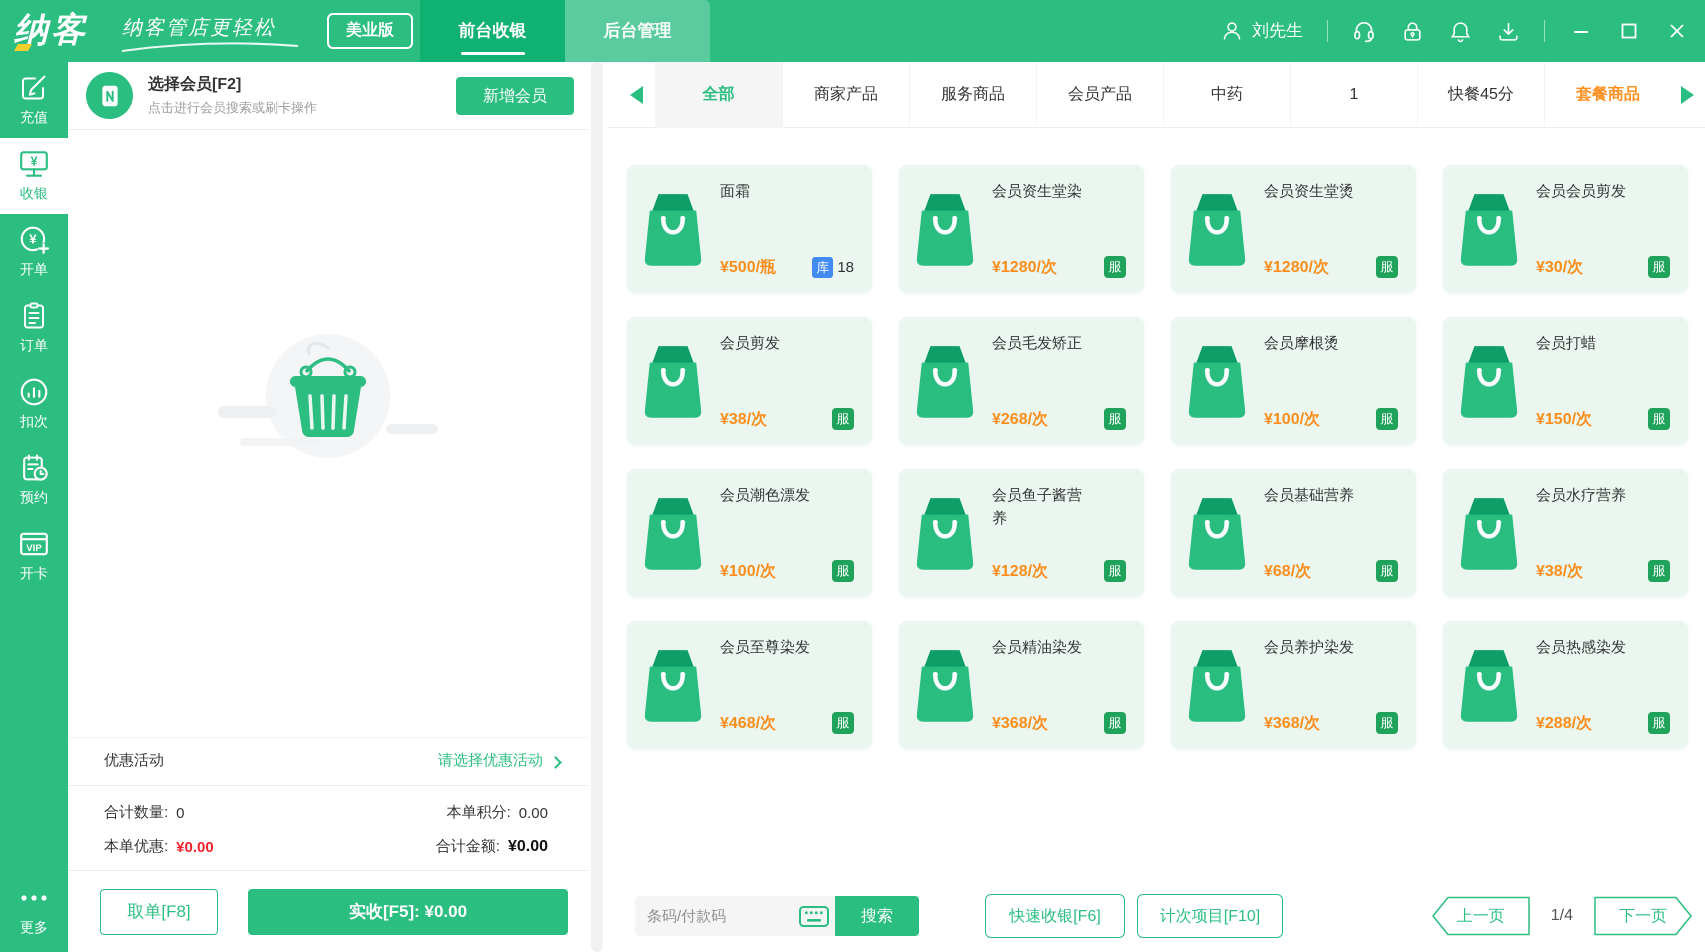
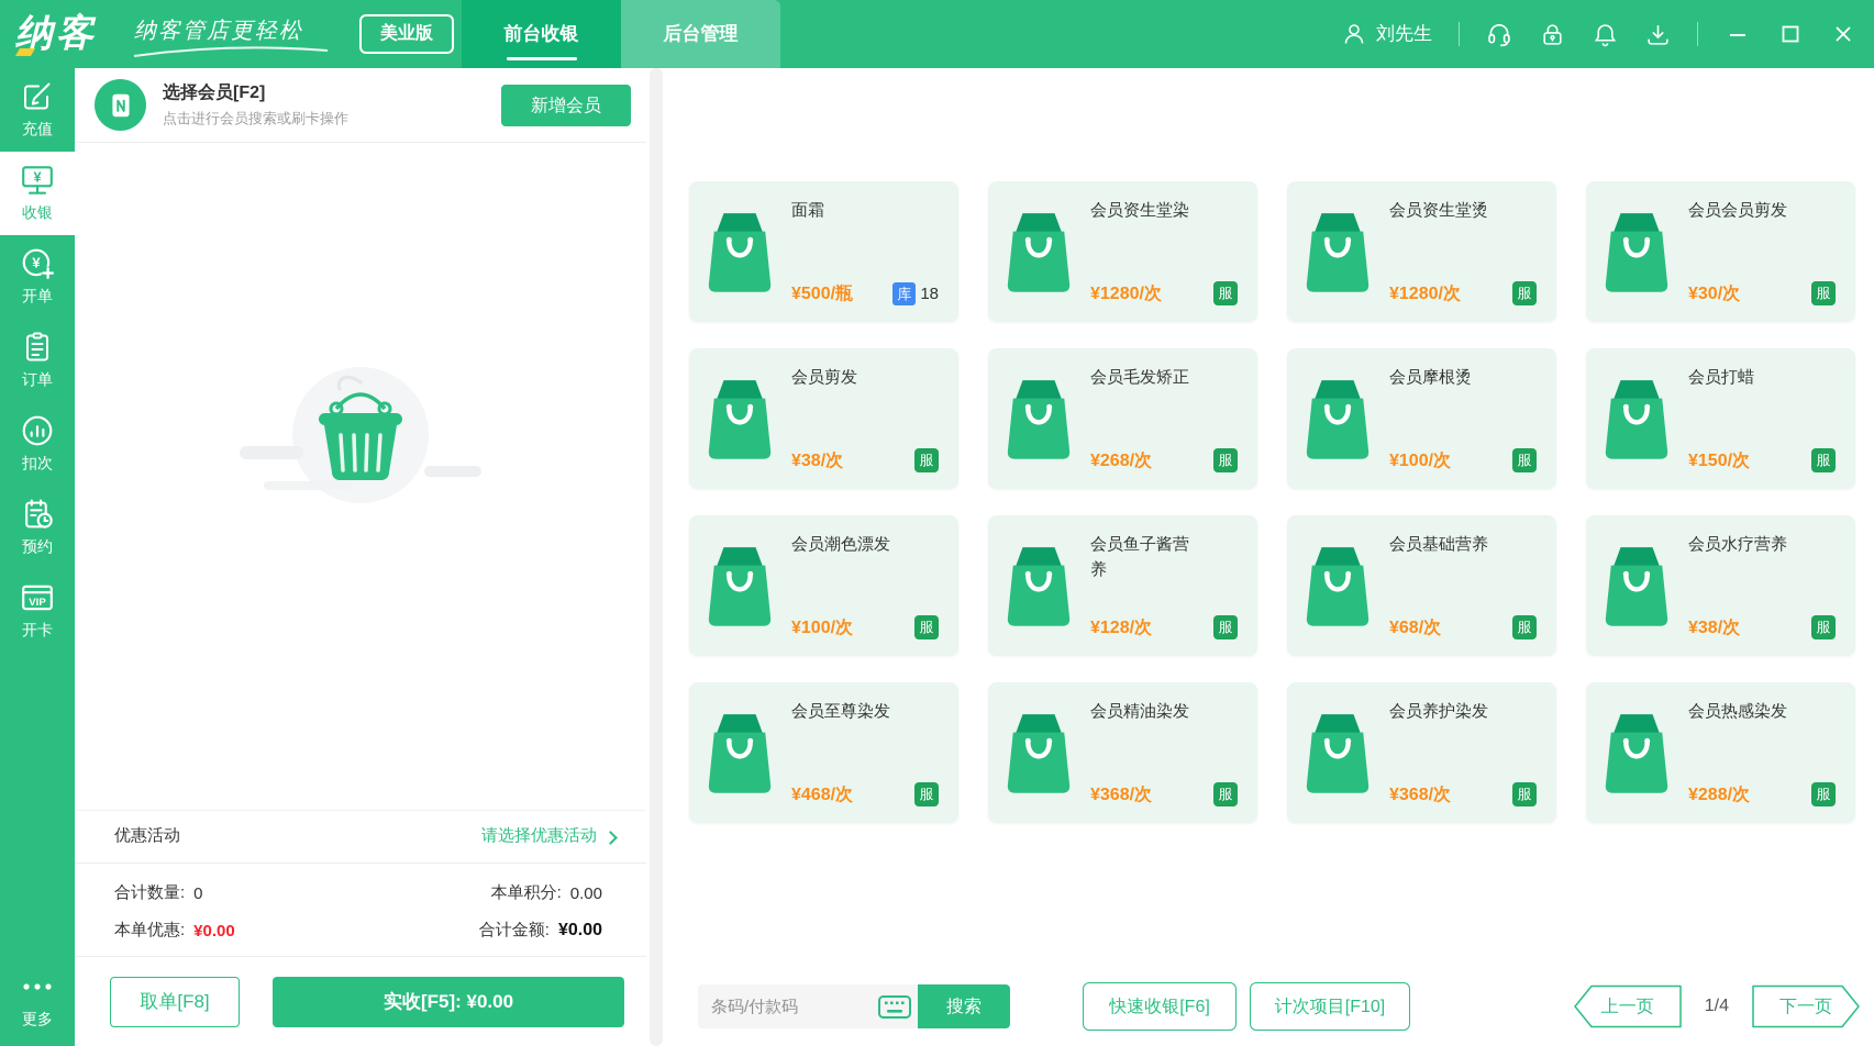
  纳客
  纳客管店更轻松
  美业版
  前台收银
  后台管理
  刘先生
  充值
  ¥
  收银
  ¥
  开单
  订单
  扣次
  预约
  VIP
  开卡
  更多
  选择会员[F2]
  点击进行会员搜索或刷卡操作
  新增会员
  优惠活动
  请选择优惠活动
  合计数量:
  0
  本单积分:
  0.00
  本单优惠:
  ¥0.00
  合计金额:
  ¥0.00
  取单[F8]
  实收[F5]: ¥0.00
- 全部
- 商家产品
- 服务商品
- 会员产品
- 中药
- 1
- 快餐45分
- 套餐商品
  面霜
  ¥500/瓶
  库
  18
  会员资生堂染
  ¥1280/次
  服
  会员资生堂烫
  ¥1280/次
  服
  会员会员剪发
  ¥30/次
  服
  会员剪发
  ¥38/次
  服
  会员毛发矫正
  ¥268/次
  服
  会员摩根烫
  ¥100/次
  服
  会员打蜡
  ¥150/次
  服
  会员潮色漂发
  ¥100/次
  服
  会员鱼子酱营养
  ¥128/次
  服
  会员基础营养
  ¥68/次
  服
  会员水疗营养
  ¥38/次
  服
  会员至尊染发
  ¥468/次
  服
  会员精油染发
  ¥368/次
  服
  会员养护染发
  ¥368/次
  服
  会员热感染发
  ¥288/次
  服
  条码/付款码
  搜索
  快速收银[F6]
  计次项目[F10]
  上一页
  1/4
  下一页
